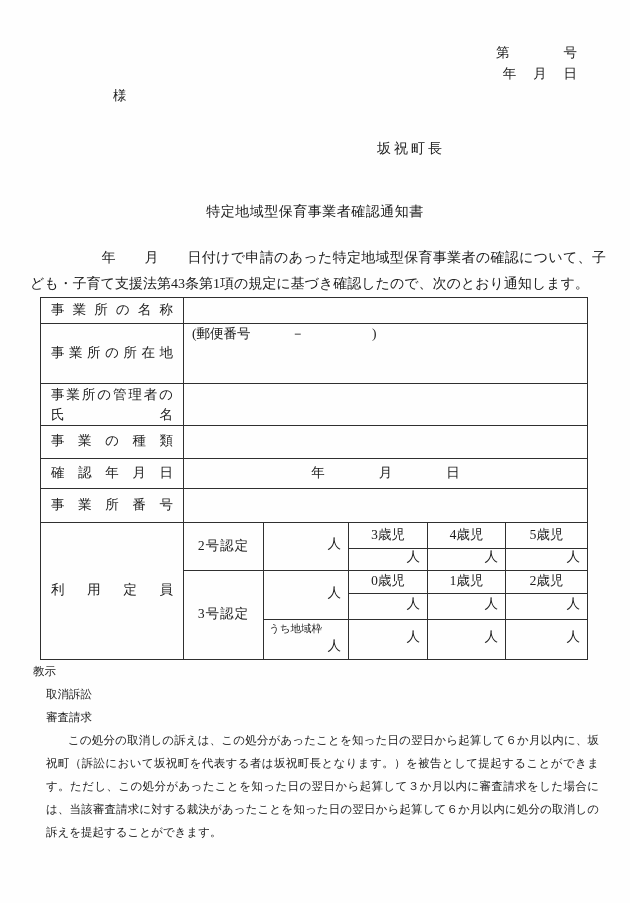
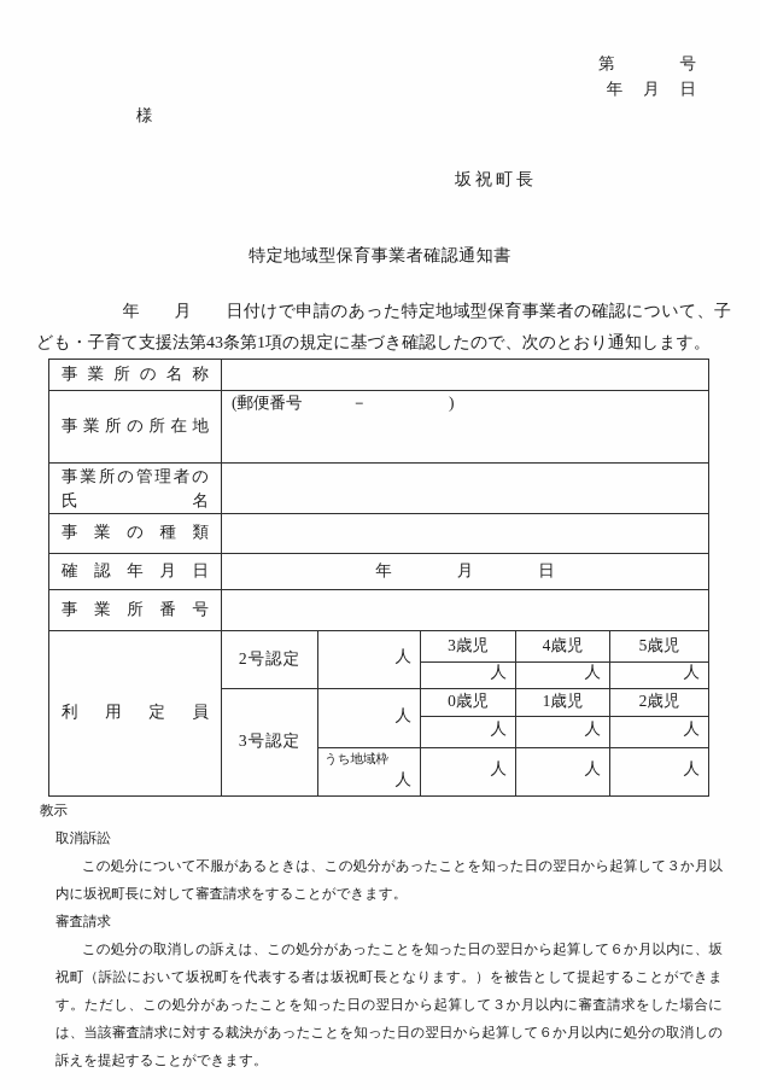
  第 号
  年 月 日
  様
  坂祝町長
  特定地域型保育事業者確認通知書
  年 月 日付けで申請のあった特定地域型保育事業者の確認について、子ども・子育て支援法第43条第1項の規定に基づき確認したので、次のとおり通知します。
  事業所の名称
  事業所の所在地	(郵便番号 － )
  事業所の管理者の 氏名
  事業の種類
  確認年月日	年 月 日
  事業所番号
  利用定員	2号認定	人	3歳児	4歳児	5歳児
  人	人	人
  3号認定	人	0歳児	1歳児	2歳児
  人	人	人
  うち地域枠 人	人	人	人
  教示
  取消訴訟
+ この処分について不服があるときは、この処分があったことを知った日の翌日から起算して３か月以内に坂祝町長に対して審査請求をすることができます。
  審査請求
  この処分の取消しの訴えは、この処分があったことを知った日の翌日から起算して６か月以内に、坂祝町（訴訟において坂祝町を代表する者は坂祝町長となります。）を被告として提起することができます。ただし、この処分があったことを知った日の翌日から起算して３か月以内に審査請求をした場合には、当該審査請求に対する裁決があったことを知った日の翌日から起算して６か月以内に処分の取消しの訴えを提起することができます。
